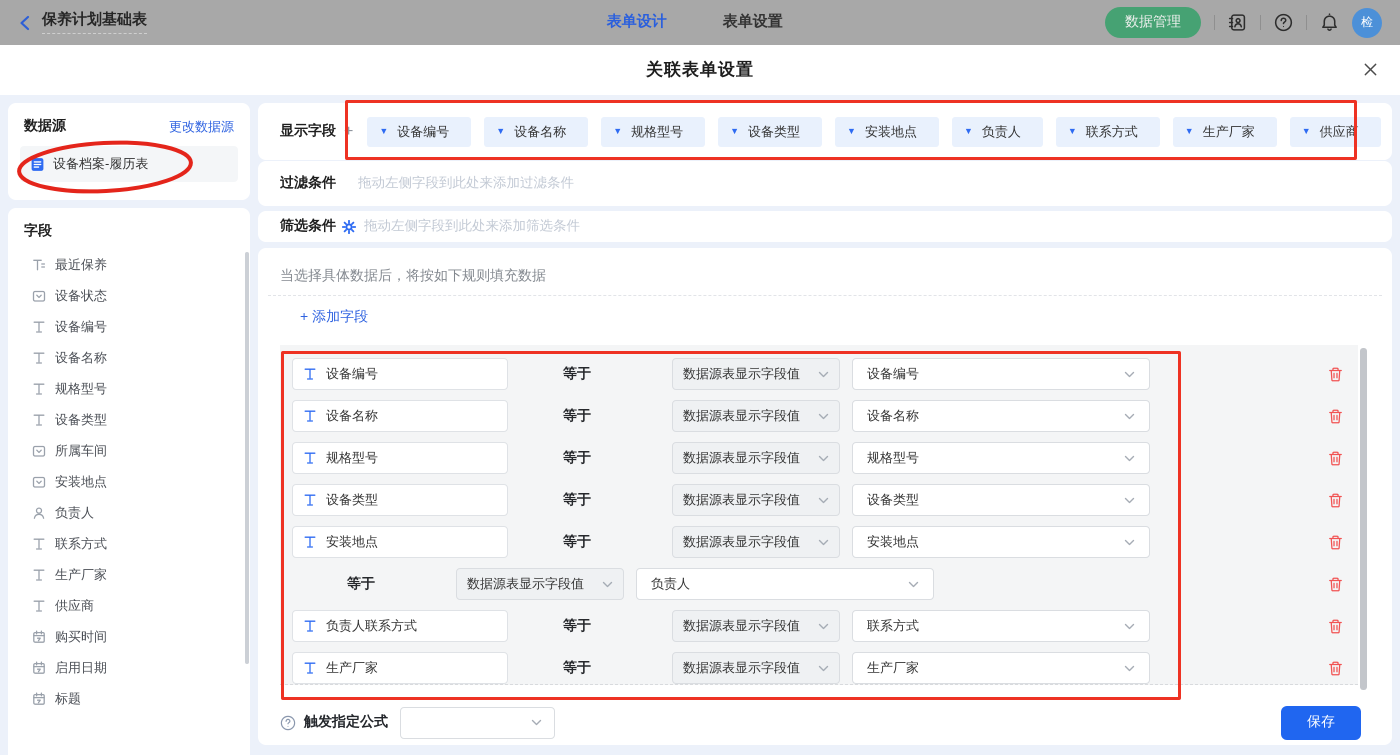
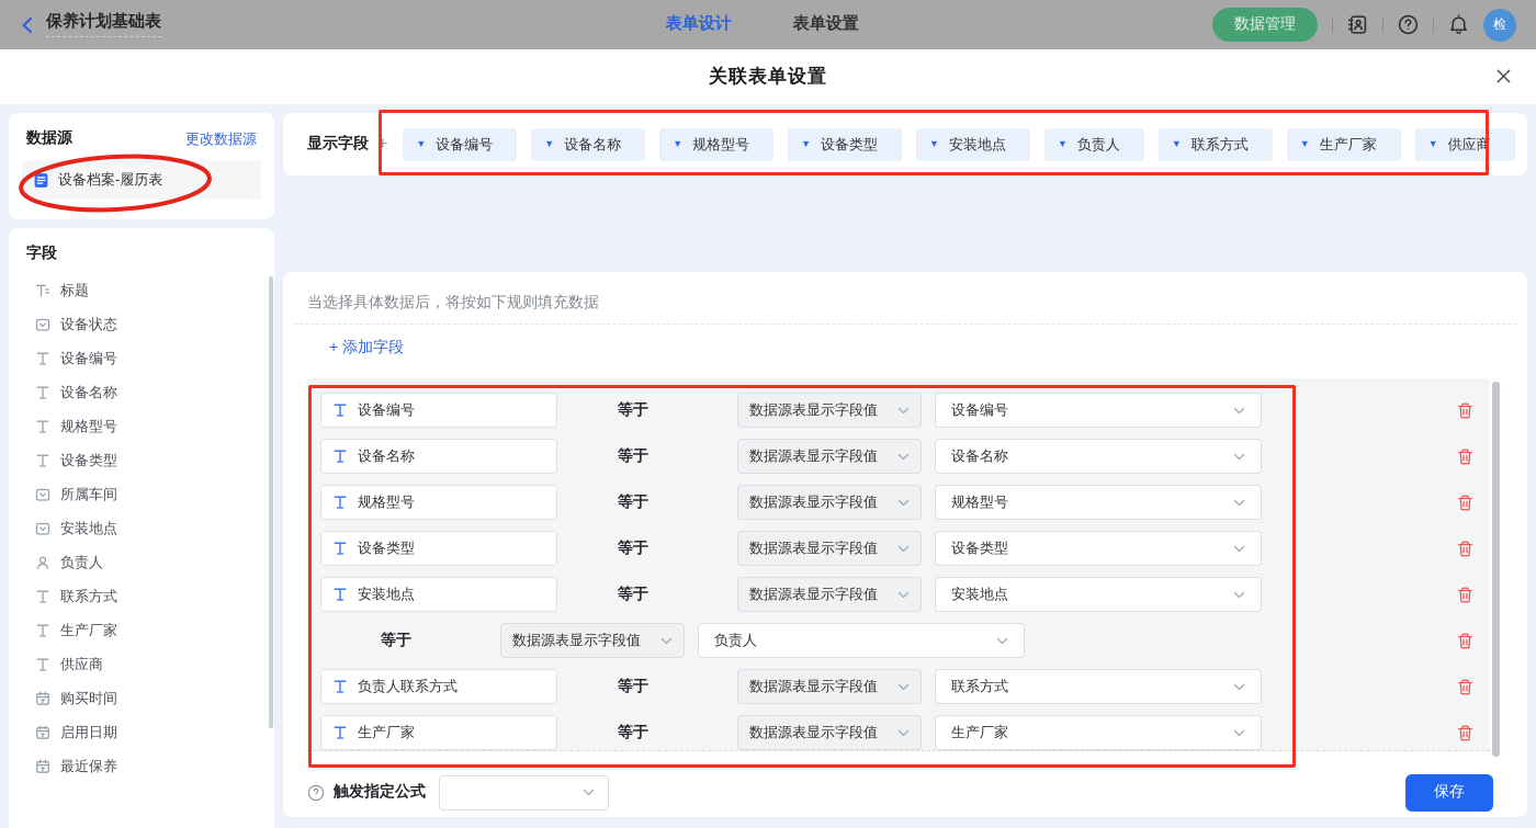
  保养计划基础表
  表单设计
  表单设置
  数据管理
  检
  关联表单设置
  数据源
  更改数据源
  设备档案-履历表
  字段
- 最近保养
+ 标题
  设备状态
  设备编号
  设备名称
  规格型号
  设备类型
  所属车间
  安装地点
  负责人
  联系方式
  生产厂家
  供应商
  购买时间
  启用日期
- 标题
+ 最近保养
  显示字段
  +
  ▼
  设备编号
  ▼
  设备名称
  ▼
  规格型号
  ▼
  设备类型
  ▼
  安装地点
  ▼
  负责人
  ▼
  联系方式
  ▼
  生产厂家
  ▼
  供应商
- 过滤条件
- 拖动左侧字段到此处来添加过滤条件
- 筛选条件
- 拖动左侧字段到此处来添加筛选条件
  当选择具体数据后，将按如下规则填充数据
  + 添加字段
  设备编号
  等于
  数据源表显示字段值
  设备编号
  设备名称
  等于
  数据源表显示字段值
  设备名称
  规格型号
  等于
  数据源表显示字段值
  规格型号
  设备类型
  等于
  数据源表显示字段值
  设备类型
  安装地点
  等于
  数据源表显示字段值
  安装地点
  等于
  数据源表显示字段值
  负责人
  负责人联系方式
  等于
  数据源表显示字段值
  联系方式
  生产厂家
  等于
  数据源表显示字段值
  生产厂家
  触发指定公式
  保存
